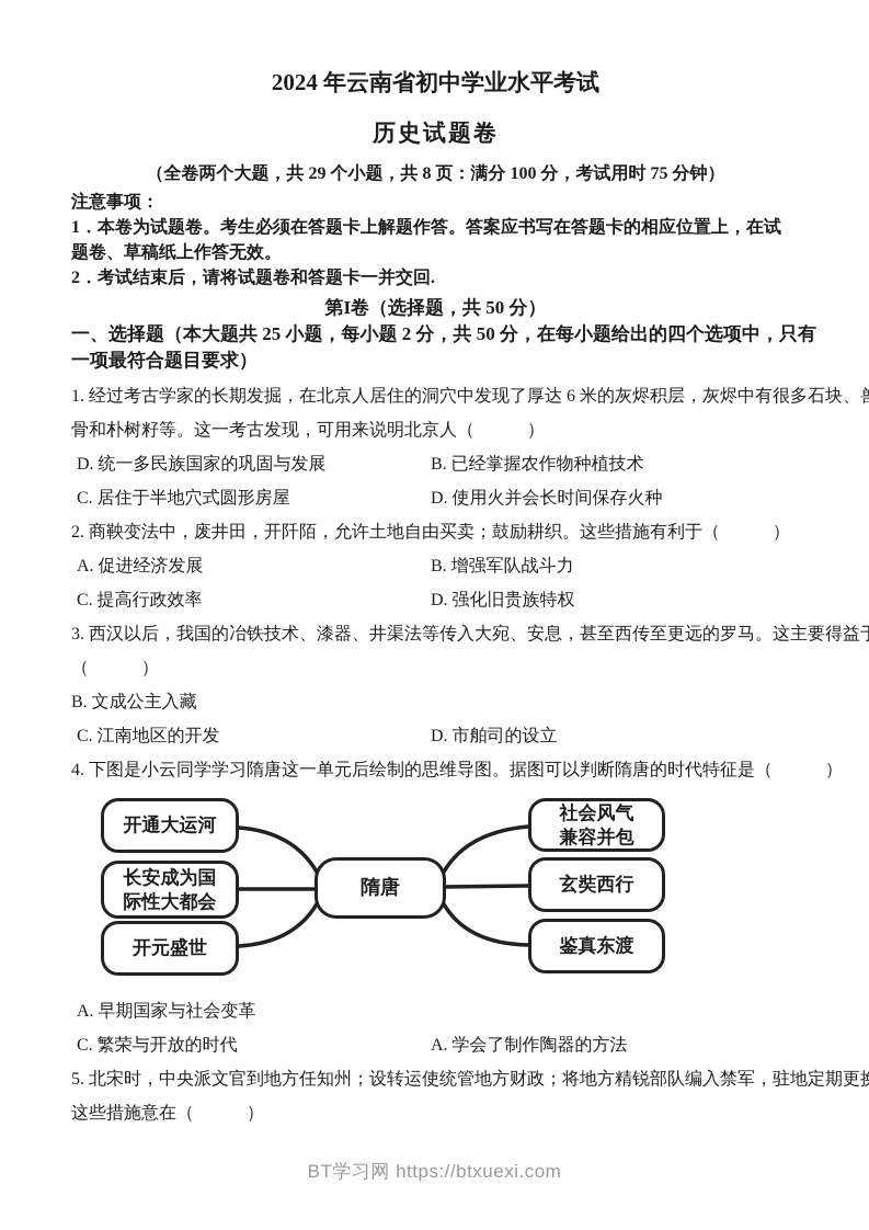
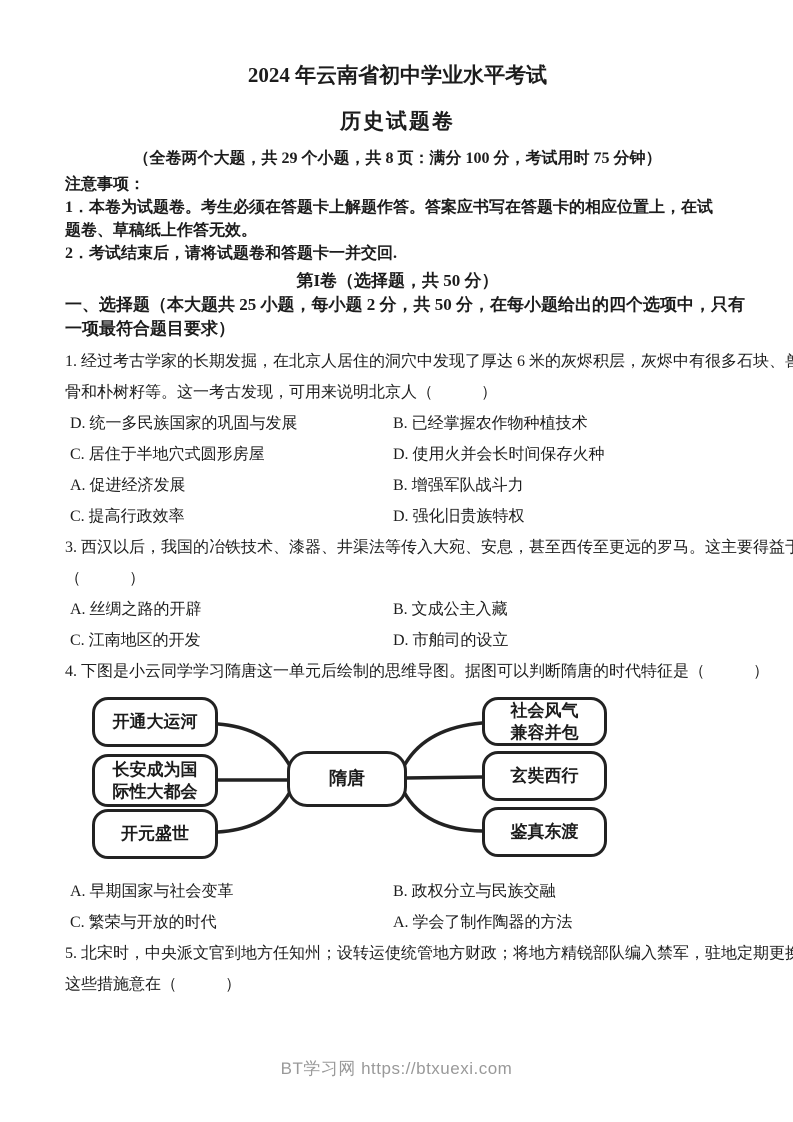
  2024 年云南省初中学业水平考试
  历史试题卷
  （全卷两个大题，共 29 个小题，共 8 页：满分 100 分，考试用时 75 分钟）
  注意事项：
  1．本卷为试题卷。考生必须在答题卡上解题作答。答案应书写在答题卡的相应位置上，在试
  题卷、草稿纸上作答无效。
  2．考试结束后，请将试题卷和答题卡一并交回.
  第I卷（选择题，共 50 分）
  一、选择题（本大题共 25 小题，每小题 2 分，共 50 分，在每小题给出的四个选项中，只有
  一项最符合题目要求）
  1. 经过考古学家的长期发掘，在北京人居住的洞穴中发现了厚达 6 米的灰烬积层，灰烬中有很多石块、
  骨和朴树籽等。这一考古发现，可用来说明北京人（ ）
  D. 统一多民族国家的巩固与发展
  B. 已经掌握农作物种植技术
  C. 居住于半地穴式圆形房屋
  D. 使用火并会长时间保存火种
- 2. 商鞅变法中，废井田，开阡陌，允许土地自由买卖；鼓励耕织。这些措施有利于（ ）
  A. 促进经济发展
  B. 增强军队战斗力
  C. 提高行政效率
  D. 强化旧贵族特权
  3. 西汉以后，我国的冶铁技术、漆器、井渠法等传入大宛、安息，甚至西传至更远的罗马。这主要得益
  （ ）
+ A. 丝绸之路的开辟
  B. 文成公主入藏
  C. 江南地区的开发
  D. 市舶司的设立
  4. 下图是小云同学学习隋唐这一单元后绘制的思维导图。据图可以判断隋唐的时代特征是（ ）
  开通大运河
  长安成为国
  际性大都会
  开元盛世
  隋唐
  社会风气
  兼容并包
  玄奘西行
  鉴真东渡
  A. 早期国家与社会变革
+ B. 政权分立与民族交融
  C. 繁荣与开放的时代
  A. 学会了制作陶器的方法
  5. 北宋时，中央派文官到地方任知州；设转运使统管地方财政；将地方精锐部队编入禁军，驻地定期更
  这些措施意在（ ）
  BT学习网 https://btxuexi.com
